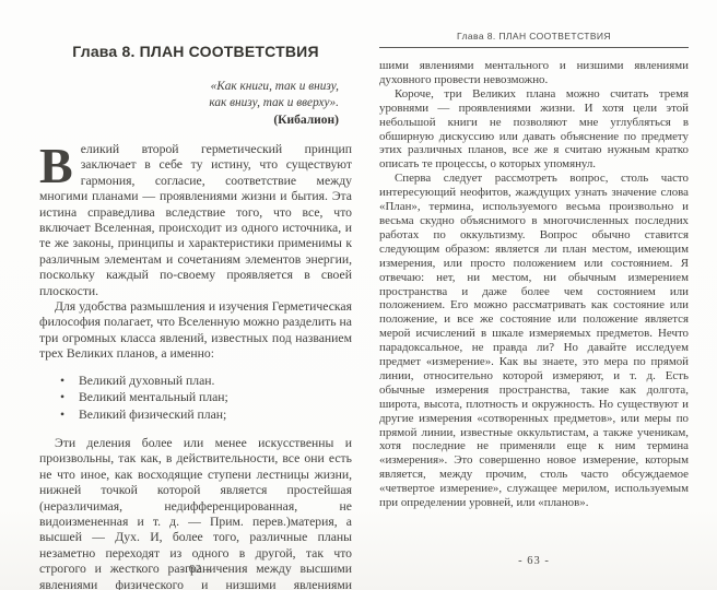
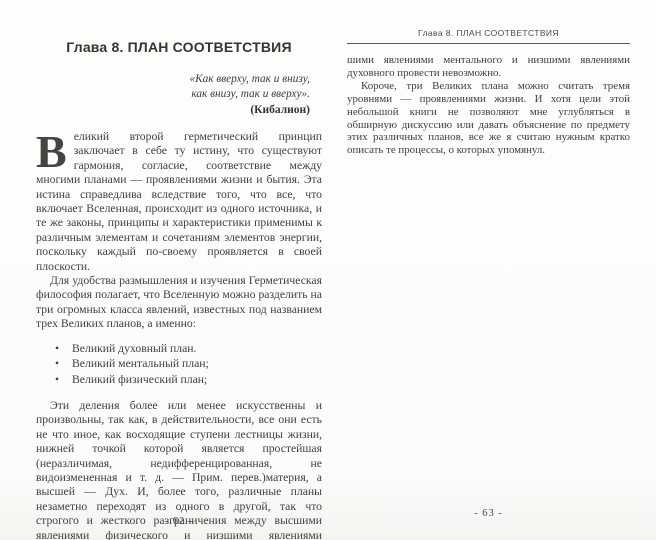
  Глава 8. ПЛАН СООТВЕТСТВИЯ
- «Как книги, так и внизу,
+ «Как вверху, так и внизу,
  как внизу, так и вверху».
  (Кибалион)
  В
  еликий второй герметический принцип заключает в себе ту истину, что существуют гармония, согласие, соответствие между многими планами — проявлениями жизни и бытия. Эта истина справедлива вследствие того, что все, что включает Вселенная, происходит из одного источника, и те же законы, принципы и характеристики применимы к различным элементам и сочетаниям элементов энергии, поскольку каждый по-своему проявляется в своей плоскости.
  Для удобства размышления и изучения Герметическая философия полагает, что Вселенную можно разделить на три огромных класса явлений, известных под названием трех Великих планов, а именно:
  •
  Великий духовный план.
  •
  Великий ментальный план;
  •
  Великий физический план;
  Эти деления более или менее искусственны и произвольны, так как, в действительности, все они есть не что иное, как восходящие ступени лестницы жизни, нижней точкой которой является простейшая (неразличимая, недифференцированная, не видоизмененная и т. д. — Прим. перев.)материя, а высшей — Дух. И, более того, различные планы незаметно переходят из одного в другой, так что строгого и жесткого разграничения между высшими явлениями физического и низшими явлениями
  - 62 -
  Глава 8. ПЛАН СООТВЕТСТВИЯ
  шими явлениями ментального и низшими явлениями духовного провести невозможно.
  Короче, три Великих плана можно считать тремя уровнями — проявлениями жизни. И хотя цели этой небольшой книги не позволяют мне углубляться в обширную дискуссию или давать объяснение по предмету этих различных планов, все же я считаю нужным кратко описать те процессы, о которых упомянул.
- Сперва следует рассмотреть вопрос, столь часто интересующий неофитов, жаждущих узнать значение слова «План», термина, используемого весьма произвольно и весьма скудно объяснимого в многочисленных последних работах по оккультизму. Вопрос обычно ставится следующим образом: является ли план местом, имеющим измерения, или просто положением или состоянием. Я отвечаю: нет, ни местом, ни обычным измерением пространства и даже более чем состоянием или положением. Его можно рассматривать как состояние или положение, и все же состояние или положение является мерой исчислений в шкале измеряемых предметов. Нечто парадоксальное, не правда ли? Но давайте исследуем предмет «измерение». Как вы знаете, это мера по прямой линии, относительно которой измеряют, и т. д. Есть обычные измерения пространства, такие как долгота, широта, высота, плотность и окружность. Но существуют и другие измерения «сотворенных предметов», или меры по прямой линии, известные оккультистам, а также ученикам, хотя последние не применяли еще к ним термина «измерения». Это совершенно новое измерение, которым является, между прочим, столь часто обсуждаемое «четвертое измерение», служащее мерилом, используемым при определении уровней, или «планов».
  - 63 -
